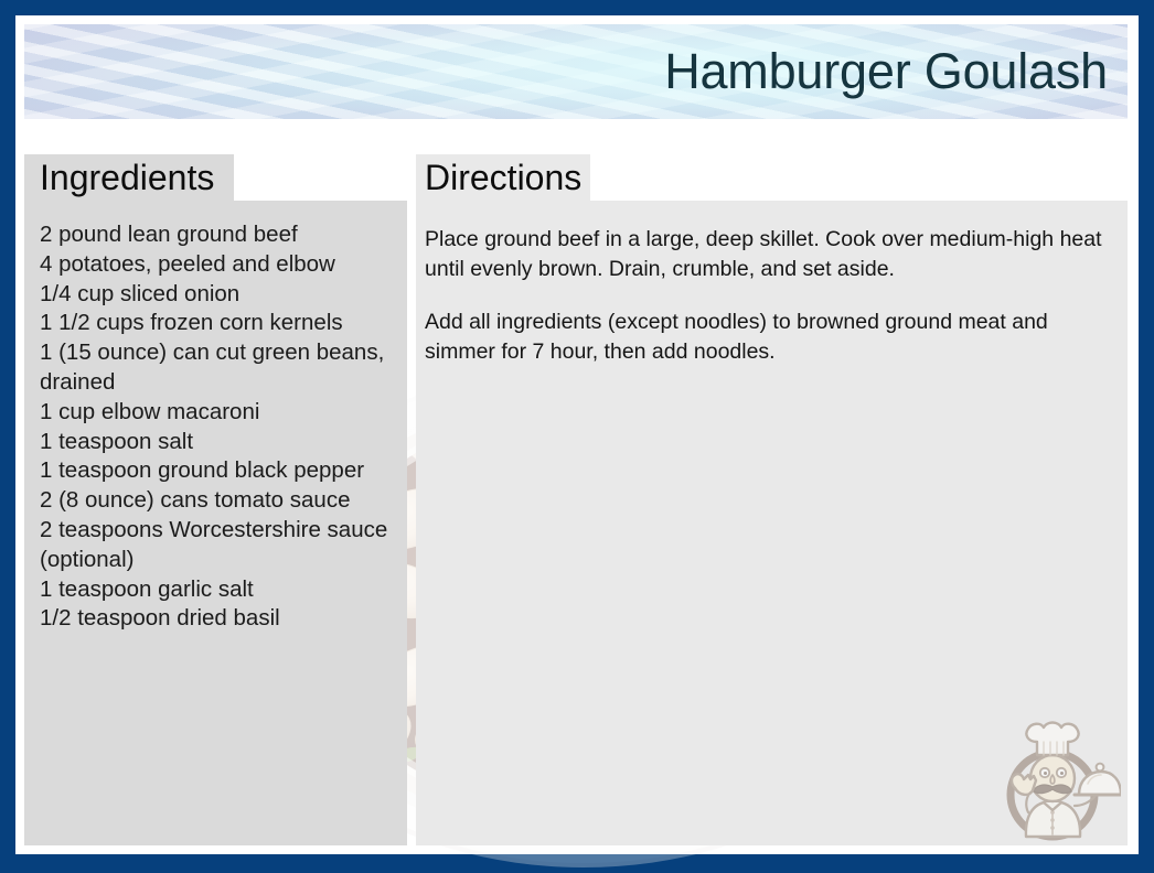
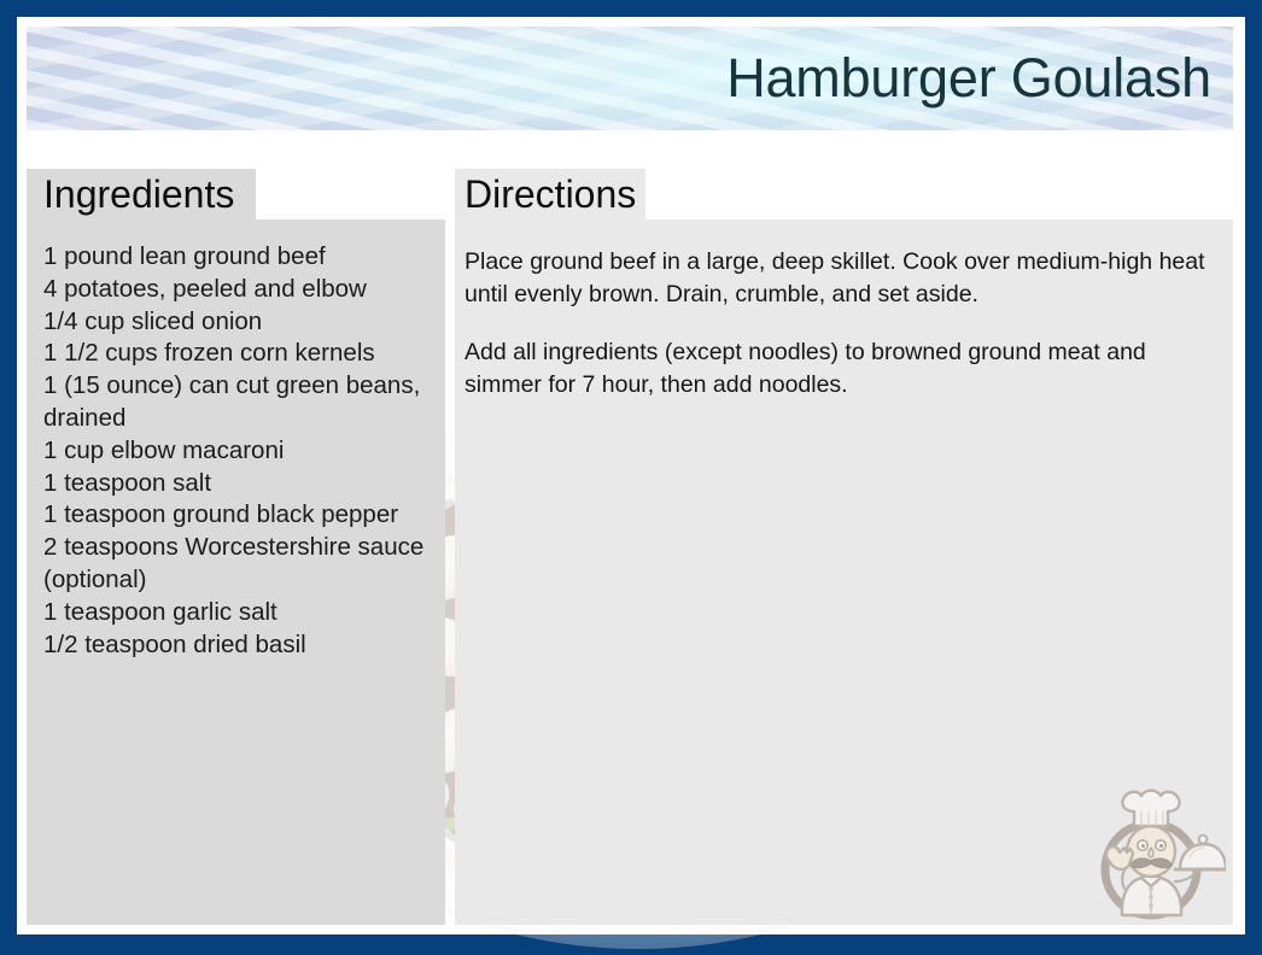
  Hamburger Goulash
  Ingredients
- 2 pound lean ground beef
+ 1 pound lean ground beef
  4 potatoes, peeled and elbow
  1/4 cup sliced onion
  1 1/2 cups frozen corn kernels
  1 (15 ounce) can cut green beans, drained
  1 cup elbow macaroni
  1 teaspoon salt
  1 teaspoon ground black pepper
- 2 (8 ounce) cans tomato sauce
  2 teaspoons Worcestershire sauce (optional)
  1 teaspoon garlic salt
  1/2 teaspoon dried basil
  Directions
  Place ground beef in a large, deep skillet. Cook over medium-high heat until evenly brown. Drain, crumble, and set aside.
  Add all ingredients (except noodles) to browned ground meat and simmer for 7 hour, then add noodles.
